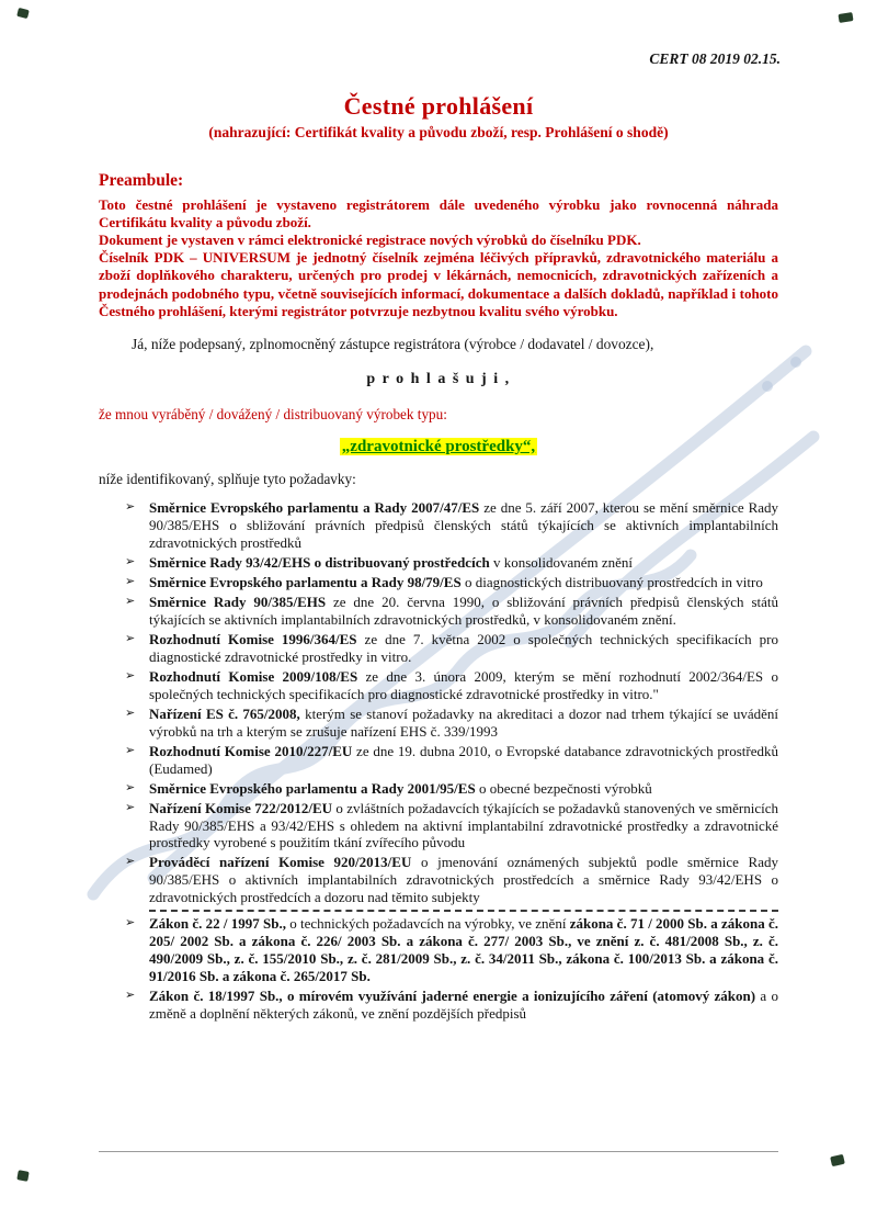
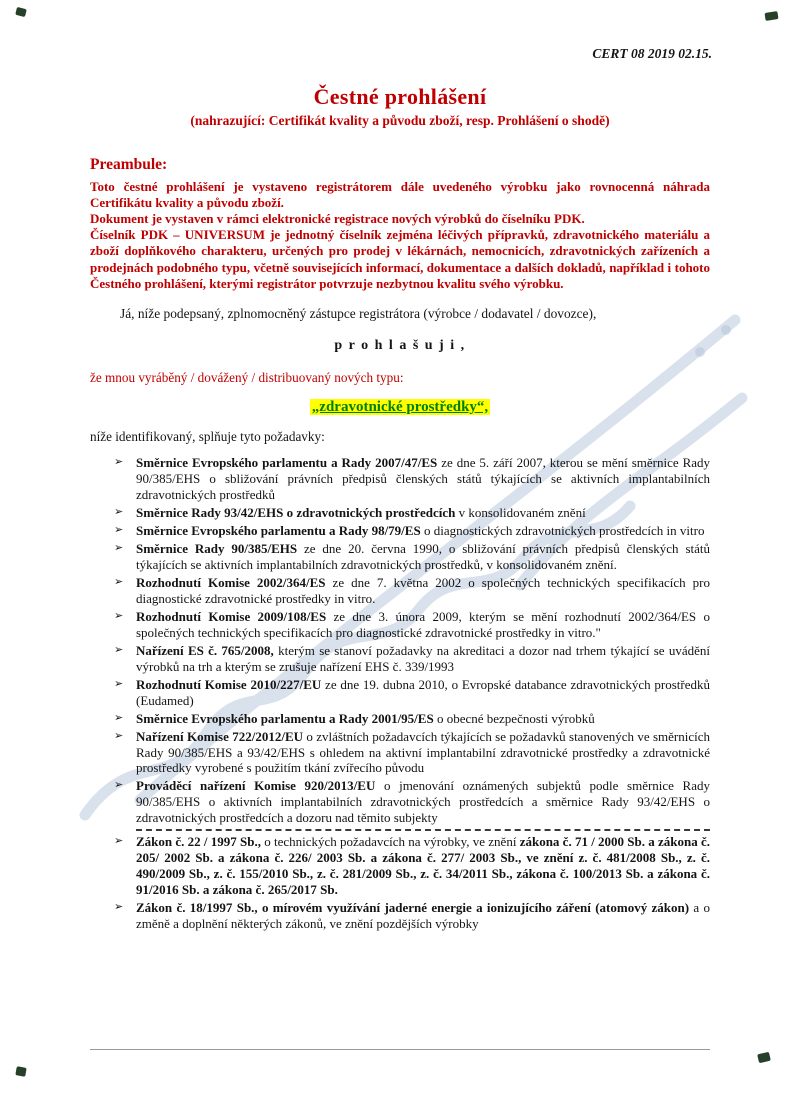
  CERT 08 2019 02.15.
  Čestné prohlášení
  (nahrazující: Certifikát kvality a původu zboží, resp. Prohlášení o shodě)
  Preambule:
  Toto čestné prohlášení je vystaveno registrátorem dále uvedeného výrobku jako rovnocenná náhrada Certifikátu kvality a původu zboží.
  Dokument je vystaven v rámci elektronické registrace nových výrobků do číselníku PDK.
  Číselník PDK – UNIVERSUM je jednotný číselník zejména léčivých přípravků, zdravotnického materiálu a zboží doplňkového charakteru, určených pro prodej v lékárnách, nemocnicích, zdravotnických zařízeních a prodejnách podobného typu, včetně souvisejících informací, dokumentace a dalších dokladů, například i tohoto Čestného prohlášení, kterými registrátor potvrzuje nezbytnou kvalitu svého výrobku.
  Já, níže podepsaný, zplnomocněný zástupce registrátora (výrobce / dodavatel / dovozce),
  p r o h l a š u j i ,
- že mnou vyráběný / dovážený / distribuovaný výrobek typu:
+ že mnou vyráběný / dovážený / distribuovaný nových typu:
  „zdravotnické prostředky“,
  níže identifikovaný, splňuje tyto požadavky:
  ➢
  Směrnice Evropského parlamentu a Rady 2007/47/ES ze dne 5. září 2007, kterou se mění směrnice Rady 90/385/EHS o sbližování právních předpisů členských států týkajících se aktivních implantabilních zdravotnických prostředků
  ➢
- Směrnice Rady 93/42/EHS o distribuovaný prostředcích v konsolidovaném znění
+ Směrnice Rady 93/42/EHS o zdravotnických prostředcích v konsolidovaném znění
  ➢
- Směrnice Evropského parlamentu a Rady 98/79/ES o diagnostických distribuovaný prostředcích in vitro
+ Směrnice Evropského parlamentu a Rady 98/79/ES o diagnostických zdravotnických prostředcích in vitro
  ➢
  Směrnice Rady 90/385/EHS ze dne 20. června 1990, o sbližování právních předpisů členských států týkajících se aktivních implantabilních zdravotnických prostředků, v konsolidovaném znění.
  ➢
- Rozhodnutí Komise 1996/364/ES ze dne 7. května 2002 o společných technických specifikacích pro diagnostické zdravotnické prostředky in vitro.
+ Rozhodnutí Komise 2002/364/ES ze dne 7. května 2002 o společných technických specifikacích pro diagnostické zdravotnické prostředky in vitro.
  ➢
  Rozhodnutí Komise 2009/108/ES ze dne 3. února 2009, kterým se mění rozhodnutí 2002/364/ES o společných technických specifikacích pro diagnostické zdravotnické prostředky in vitro."
  ➢
  Nařízení ES č. 765/2008, kterým se stanoví požadavky na akreditaci a dozor nad trhem týkající se uvádění výrobků na trh a kterým se zrušuje nařízení EHS č. 339/1993
  ➢
  Rozhodnutí Komise 2010/227/EU ze dne 19. dubna 2010, o Evropské databance zdravotnických prostředků (Eudamed)
  ➢
  Směrnice Evropského parlamentu a Rady 2001/95/ES o obecné bezpečnosti výrobků
  ➢
  Nařízení Komise 722/2012/EU o zvláštních požadavcích týkajících se požadavků stanovených ve směrnicích Rady 90/385/EHS a 93/42/EHS s ohledem na aktivní implantabilní zdravotnické prostředky a zdravotnické prostředky vyrobené s použitím tkání zvířecího původu
  ➢
  Prováděcí nařízení Komise 920/2013/EU o jmenování oznámených subjektů podle směrnice Rady 90/385/EHS o aktivních implantabilních zdravotnických prostředcích a směrnice Rady 93/42/EHS o zdravotnických prostředcích a dozoru nad těmito subjekty
  ➢
  Zákon č. 22 / 1997 Sb., o technických požadavcích na výrobky, ve znění zákona č. 71 / 2000 Sb. a zákona č. 205/ 2002 Sb. a zákona č. 226/ 2003 Sb. a zákona č. 277/ 2003 Sb., ve znění z. č. 481/2008 Sb., z. č. 490/2009 Sb., z. č. 155/2010 Sb., z. č. 281/2009 Sb., z. č. 34/2011 Sb., zákona č. 100/2013 Sb. a zákona č. 91/2016 Sb. a zákona č. 265/2017 Sb.
  ➢
- Zákon č. 18/1997 Sb., o mírovém využívání jaderné energie a ionizujícího záření (atomový zákon) a o změně a doplnění některých zákonů, ve znění pozdějších předpisů
+ Zákon č. 18/1997 Sb., o mírovém využívání jaderné energie a ionizujícího záření (atomový zákon) a o změně a doplnění některých zákonů, ve znění pozdějších výrobky
